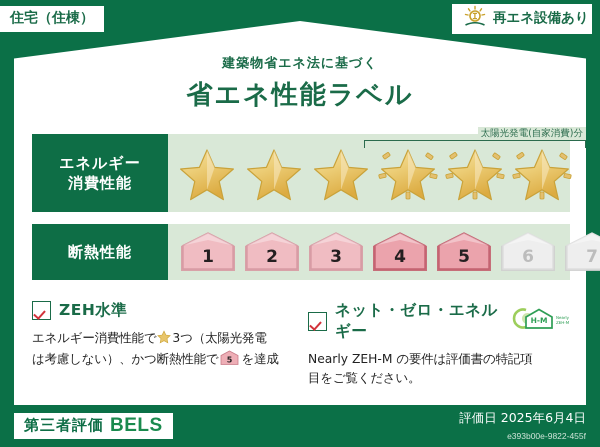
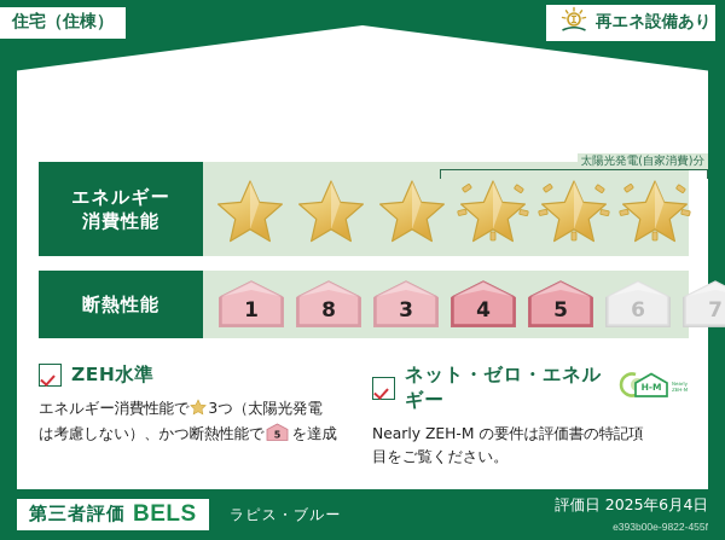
  住宅（住棟）
  再エネ設備あり
- 建築物省エネ法に基づく
- 省エネ性能ラベル
  エネルギー
  消費性能
  太陽光発電(自家消費)分
  断熱性能
  1
- 2
+ 8
  3
  4
  5
  6
  7
  ZEH水準
  エネルギー消費性能で 3つ（太陽光発電
  は考慮しない）、かつ断熱性能で
  5
  を達成
  ネット・ゼロ・エネルギー
  H-M
  Nearly ZEH-M の要件は評価書の特記項
  目をご覧ください。
  第三者評価
  BELS
+ ラピス・ブルー
  評価日 2025年6月4日
  e393b00e-9822-455f
